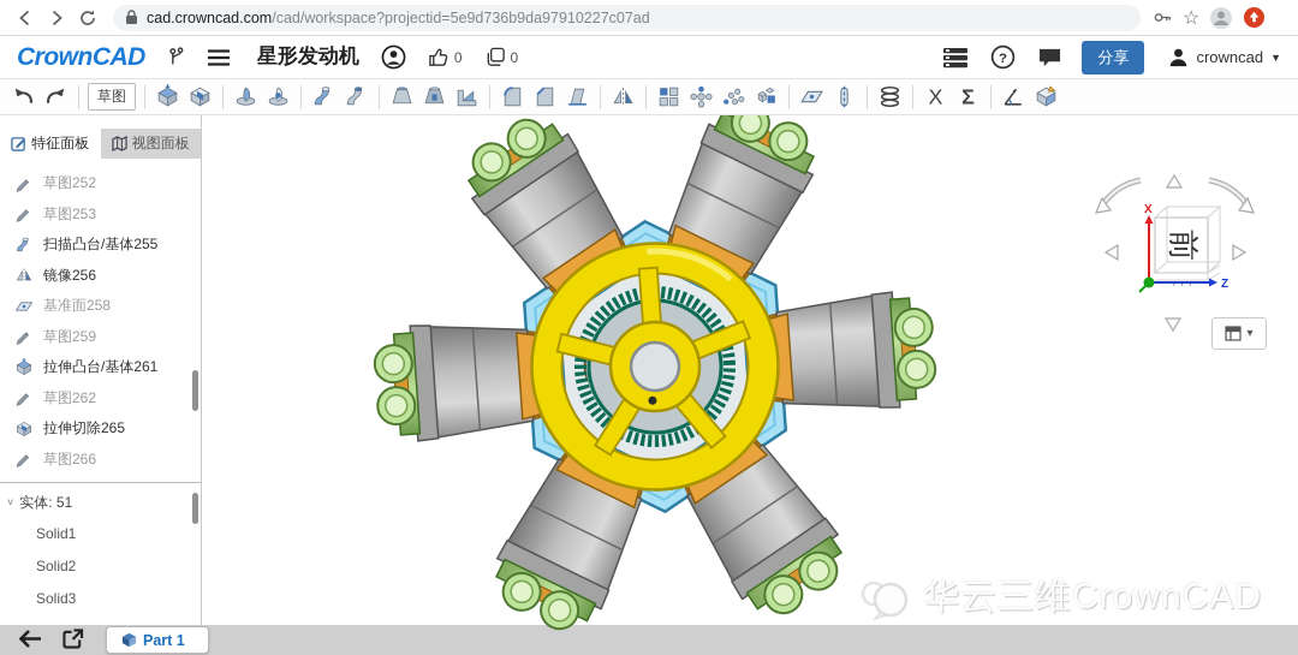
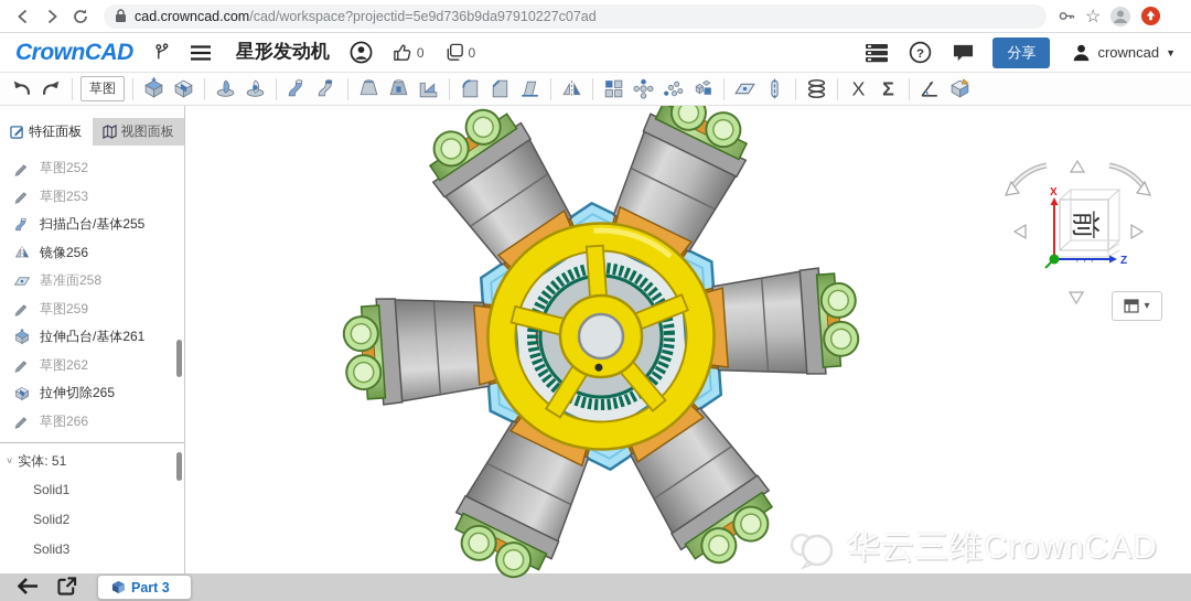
  cad.crowncad.com
  /cad/workspace?projectid=5e9d736b9da97910227c07ad
  ☆
  CrownCAD
  星形发动机
  0
  0
  ?
  分享
  crowncad
  ▼
  草图
  X
  Σ
  特征面板
  视图面板
  草图252
  草图253
  扫描凸台/基体255
  镜像256
  基准面258
  草图259
  拉伸凸台/基体261
  草图262
  拉伸切除265
  草图266
  ˅
  实体: 51
  Solid1
  Solid2
  Solid3
  X
  Z
  · · ·
  ▾
  华云三维CrownCAD
- Part 1
+ Part 3
